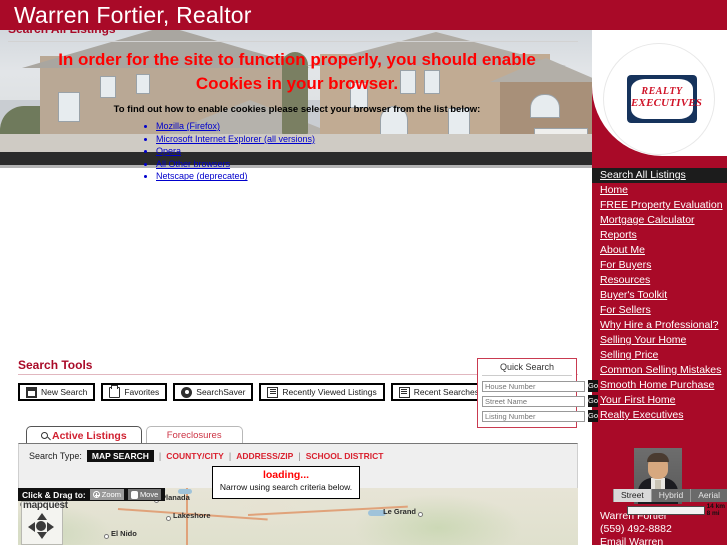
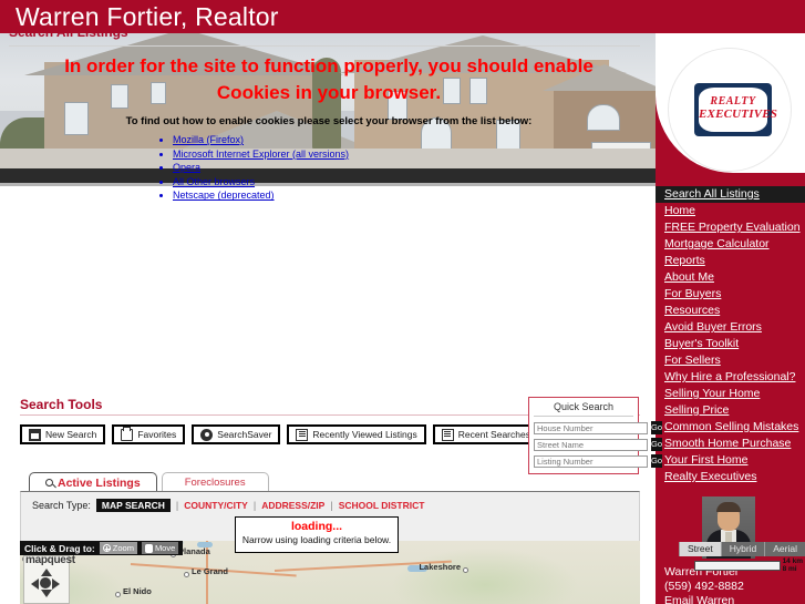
  Warren Fortier, Realtor
  Search All Listings
  Home
  FREE Property Evaluation
  Mortgage Calculator
  Reports
  About Me
  For Buyers
  Resources
+ Avoid Buyer Errors
  Buyer's Toolkit
  For Sellers
  Why Hire a Professional?
  Selling Your Home
  Selling Price
  Common Selling Mistakes
  Smooth Home Purchase
  Your First Home
  Realty Executives
  Warren Fortier
  (559) 492-8882
  Email Warren
  REALTY
  EXECUTIVES
  Search All Listings
  In order for the site to function properly, you should enable Cookies in your browser.
  To find out how to enable cookies please select your browser from the list below:
  Mozilla (Firefox)
  Microsoft Internet Explorer (all versions)
  Opera
  All Other browsers
  Netscape (deprecated)
  Search Tools
  New Search
  Favorites
  SearchSaver
  Recently Viewed Listings
  Recent Searche
  Quick Search
  House Number
  Go
  Street Name
  Go
  Listing Number
  Go
  Active Listings
  Foreclosures
  Search Type:
  MAP SEARCH
  |
  COUNTY/CITY
  |
  ADDRESS/ZIP
  |
  SCHOOL DISTRICT
  lanada
- Lakeshore
+ Le Grand
  El Nido
- Le Grand
+ Lakeshore
  Click & Drag to:
  Zoom
  Move
  mapquest
  Street
  Hybrid
  Aerial
  loading...
- Narrow using search criteria below.
+ Narrow using loading criteria below.
